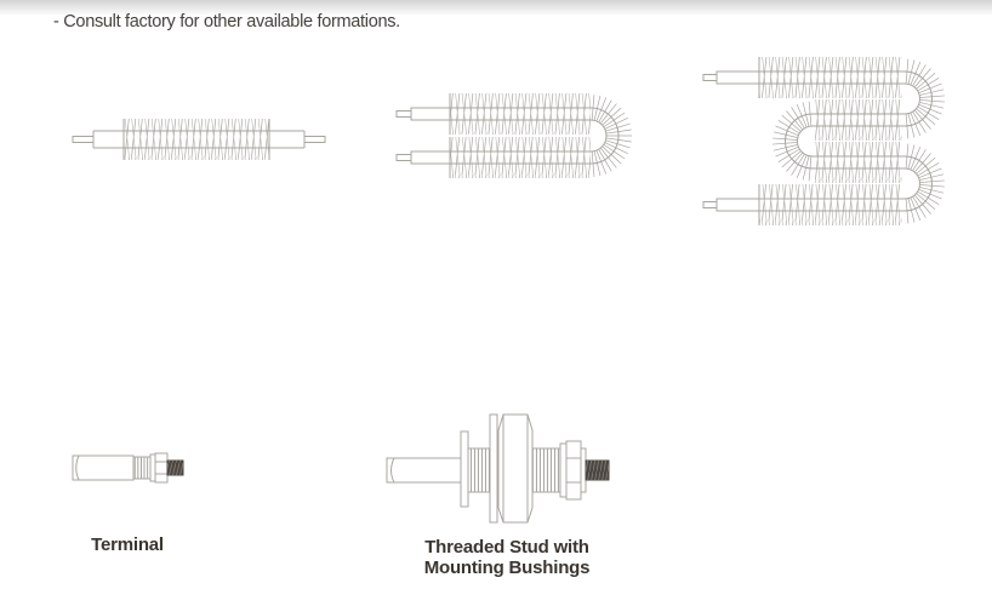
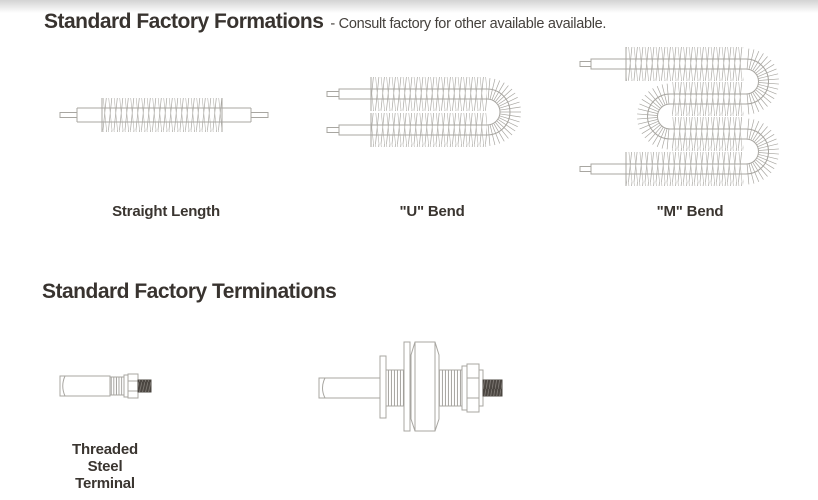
+ Standard Factory Formations
- - Consult factory for other available formations.
+ - Consult factory for other available available.
+ Straight Length
+ "U" Bend
+ "M" Bend
+ Standard Factory Terminations
+ Threaded
+ Steel
  Terminal
- Threaded Stud with
- Mounting Bushings
